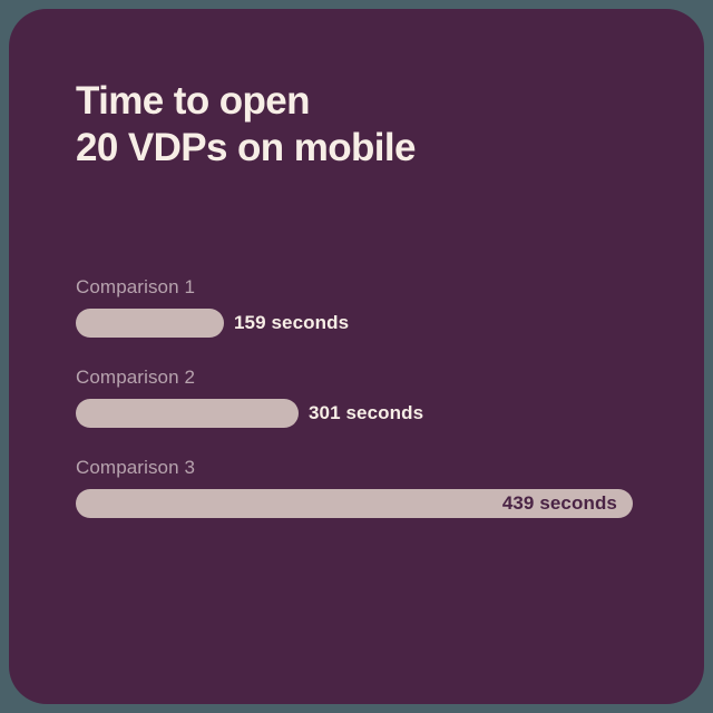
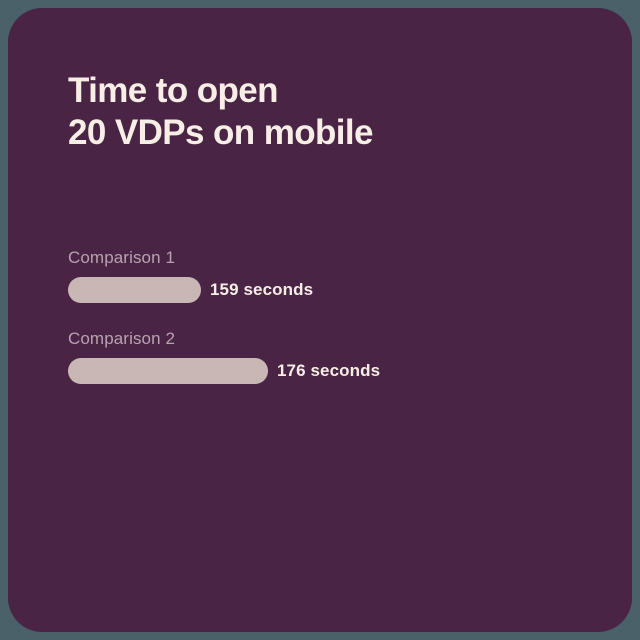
  Time to open
  20 VDPs on mobile
  Comparison 1
  159 seconds
  Comparison 2
- 301 seconds
+ 176 seconds
- Comparison 3
- 439 seconds
